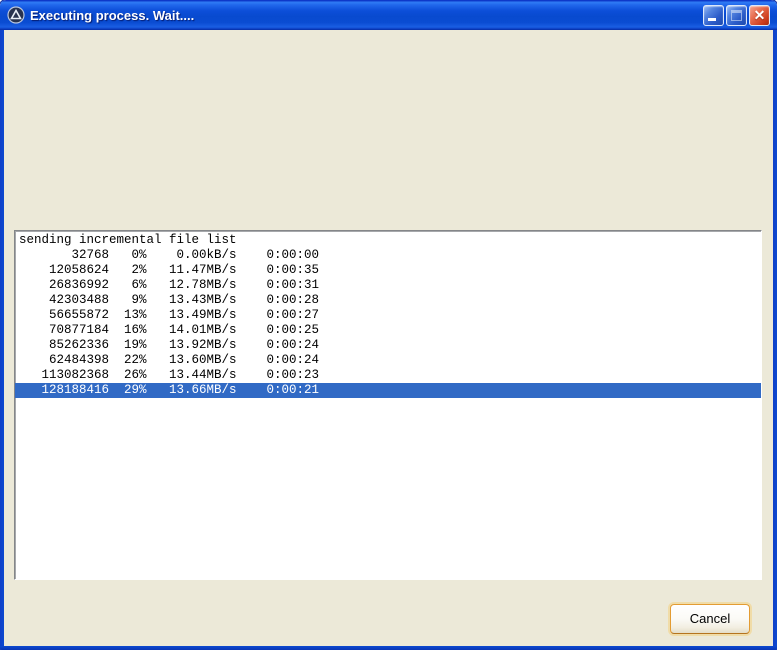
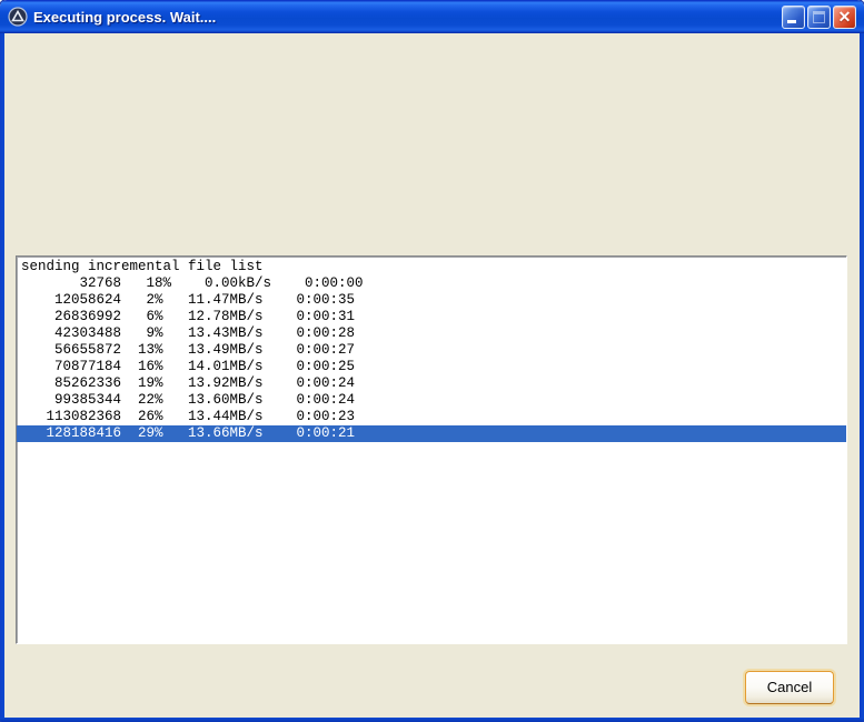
  Executing process. Wait....
  ✕
  sending incremental file list
- 32768 0% 0.00kB/s 0:00:00
+ 32768 18% 0.00kB/s 0:00:00
  12058624 2% 11.47MB/s 0:00:35
  26836992 6% 12.78MB/s 0:00:31
  42303488 9% 13.43MB/s 0:00:28
  56655872 13% 13.49MB/s 0:00:27
  70877184 16% 14.01MB/s 0:00:25
  85262336 19% 13.92MB/s 0:00:24
- 62484398 22% 13.60MB/s 0:00:24
+ 99385344 22% 13.60MB/s 0:00:24
  113082368 26% 13.44MB/s 0:00:23
  128188416 29% 13.66MB/s 0:00:21
  Cancel
